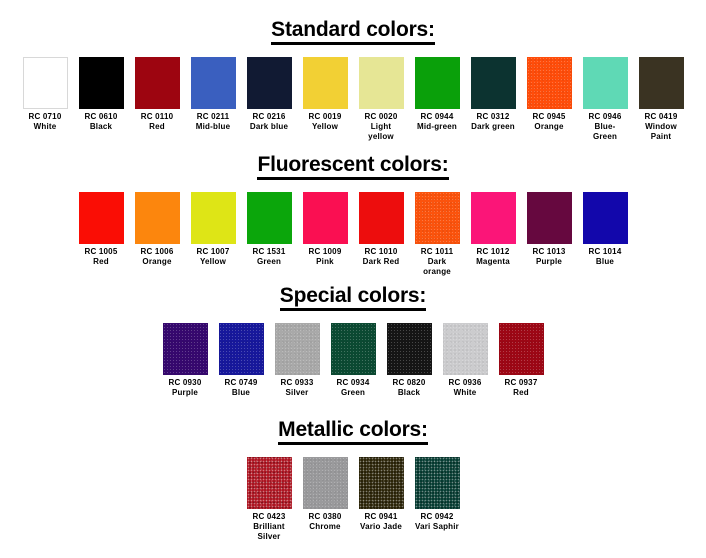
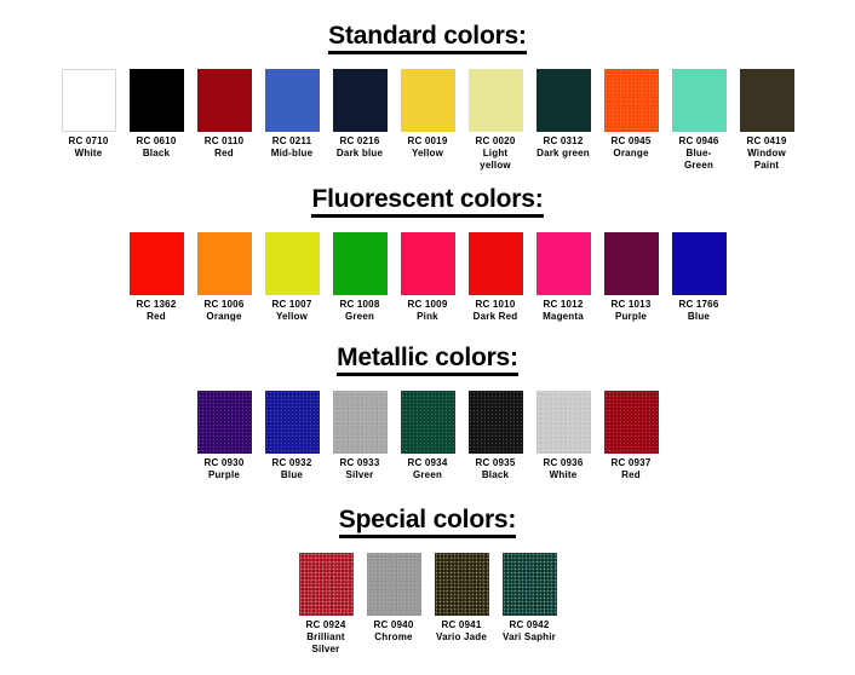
  Standard colors:
  RC 0710
  White
  RC 0610
  Black
  RC 0110
  Red
  RC 0211
  Mid-blue
  RC 0216
  Dark blue
  RC 0019
  Yellow
  RC 0020
  Light yellow
- RC 0944
- Mid-green
  RC 0312
  Dark green
  RC 0945
  Orange
  RC 0946
  Blue-Green
  RC 0419
  Window Paint
  Fluorescent colors:
- RC 1005
+ RC 1362
  Red
  RC 1006
  Orange
  RC 1007
  Yellow
- RC 1531
+ RC 1008
  Green
  RC 1009
  Pink
  RC 1010
  Dark Red
- RC 1011
- Dark orange
  RC 1012
  Magenta
  RC 1013
  Purple
- RC 1014
+ RC 1766
  Blue
- Special colors:
+ Metallic colors:
  RC 0930
  Purple
- RC 0749
+ RC 0932
  Blue
  RC 0933
  Silver
  RC 0934
  Green
- RC 0820
+ RC 0935
  Black
  RC 0936
  White
  RC 0937
  Red
- Metallic colors:
+ Special colors:
- RC 0423
+ RC 0924
  Brilliant Silver
- RC 0380
+ RC 0940
  Chrome
  RC 0941
  Vario Jade
  RC 0942
  Vari Saphir
